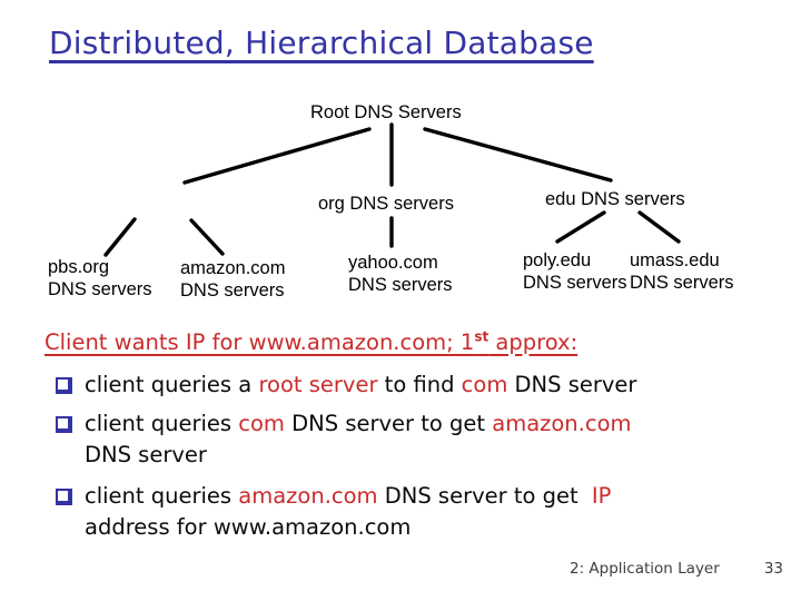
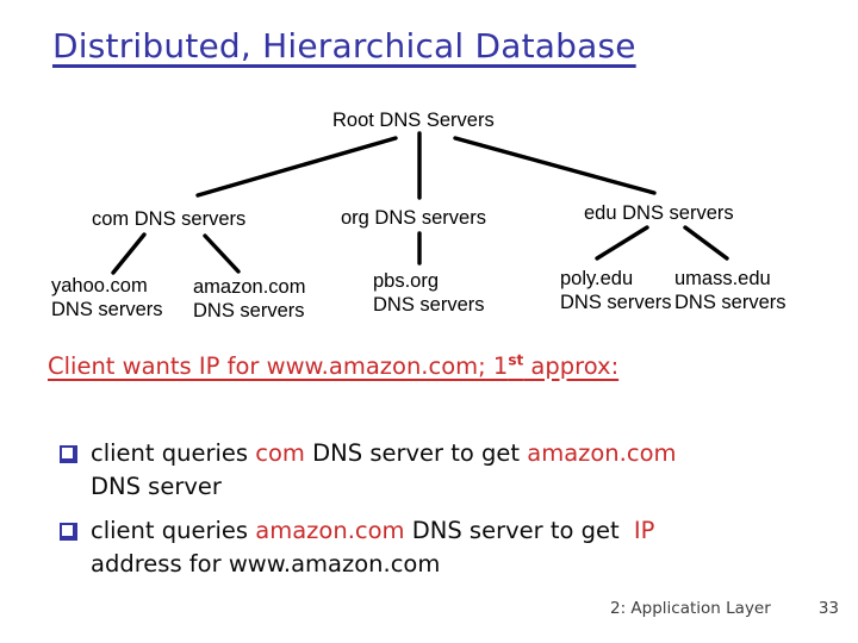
  Distributed, Hierarchical Database
  Root DNS Servers
+ com DNS servers
  org DNS servers
  edu DNS servers
- pbs.org
+ yahoo.com
  DNS servers
  amazon.com
  DNS servers
- yahoo.com
+ pbs.org
  DNS servers
  poly.edu
  DNS servers
  umass.edu
  DNS servers
  Client wants IP for www.amazon.com; 1st approx:
- client queries a root server to find com DNS server
  client queries com DNS server to get amazon.com
  DNS server
  client queries amazon.com DNS server to get IP
  address for www.amazon.com
  2: Application Layer
  33
